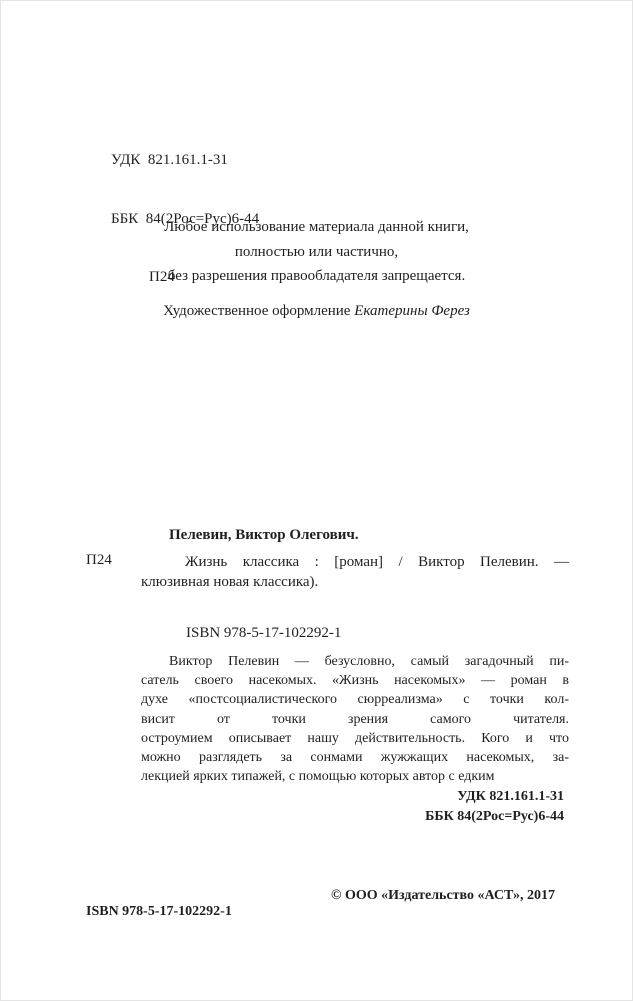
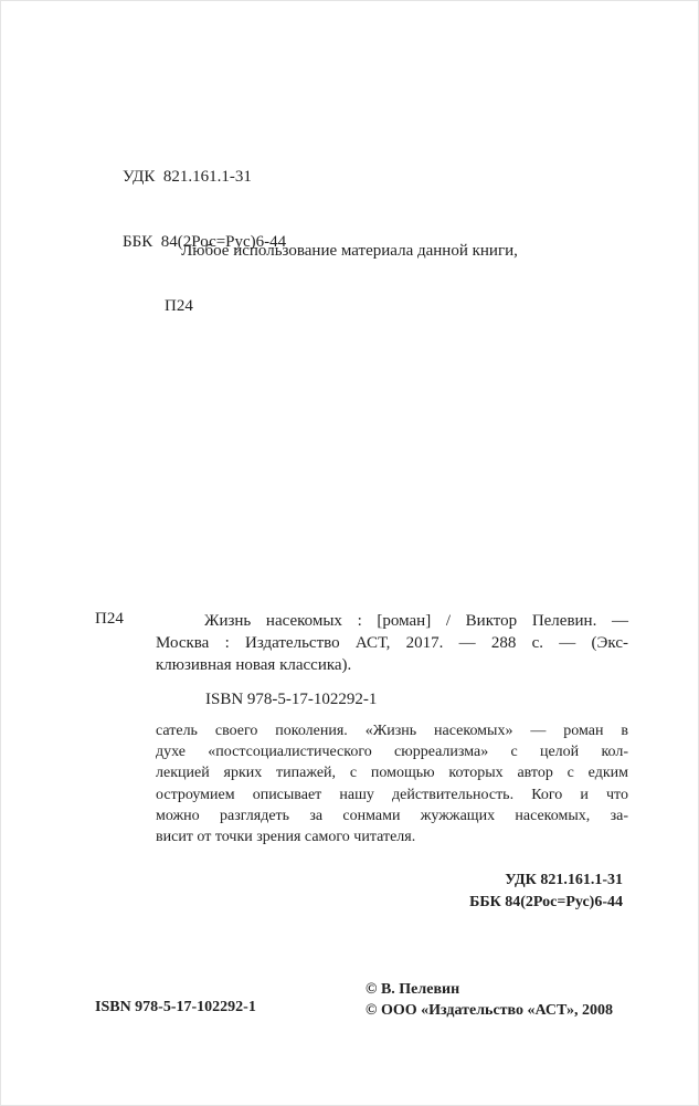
  УДК 821.161.1-31
  ББК 84(2Рос=Рус)6-44
  П24
  Любое использование материала данной книги,
- полностью или частично,
- без разрешения правообладателя запрещается.
- Художественное оформление Екатерины Ферез
- Пелевин, Виктор Олегович.
  П24
- Жизнь классика : [роман] / Виктор Пелевин. —
+ Жизнь насекомых : [роман] / Виктор Пелевин. —
+ Москва : Издательство АСТ, 2017. — 288 с. — (Экс-
  клюзивная новая классика).
  ISBN 978-5-17-102292-1
- Виктор Пелевин — безусловно, самый загадочный пи-
- сатель своего насекомых. «Жизнь насекомых» — роман в
+ сатель своего поколения. «Жизнь насекомых» — роман в
- духе «постсоциалистического сюрреализма» с точки кол-
+ духе «постсоциалистического сюрреализма» с целой кол-
- висит от точки зрения самого читателя.
+ лекцией ярких типажей, с помощью которых автор с едким
  остроумием описывает нашу действительность. Кого и что
  можно разглядеть за сонмами жужжащих насекомых, за-
- лекцией ярких типажей, с помощью которых автор с едким
+ висит от точки зрения самого читателя.
  УДК 821.161.1-31
  ББК 84(2Рос=Рус)6-44
  ISBN 978-5-17-102292-1
+ © В. Пелевин
- © ООО «Издательство «АСТ», 2017
+ © ООО «Издательство «АСТ», 2008
